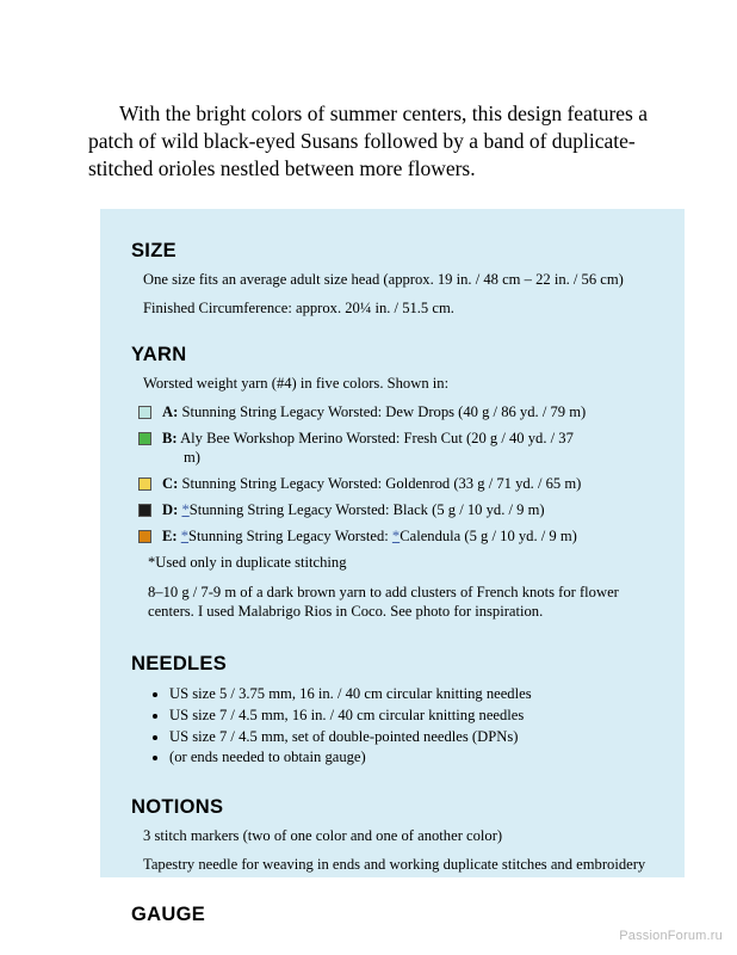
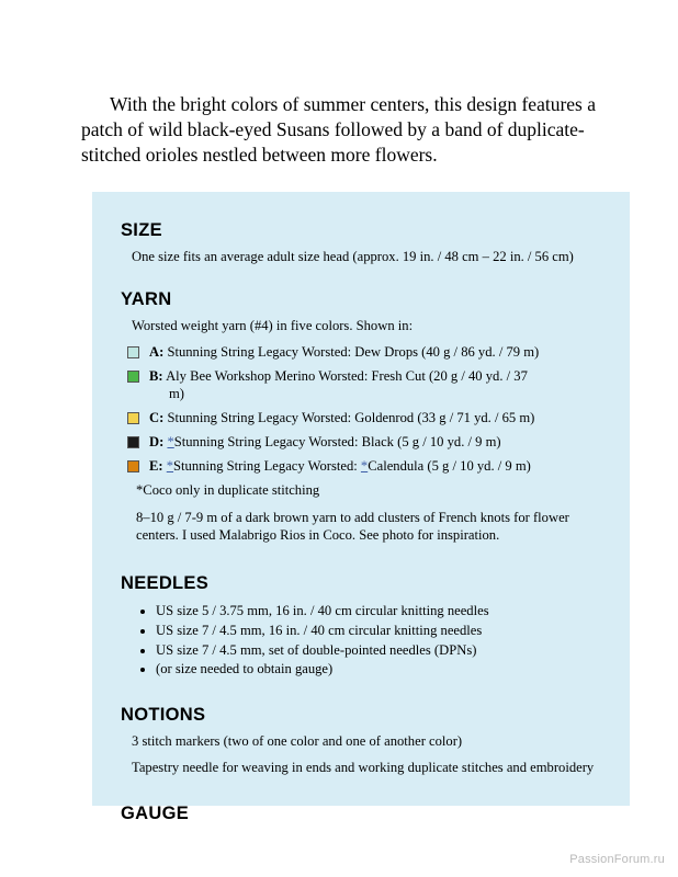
  With the bright colors of summer centers, this design features a patch of wild black-eyed Susans followed by a band of duplicate-stitched orioles nestled between more flowers.
  SIZE
  One size fits an average adult size head (approx. 19 in. / 48 cm – 22 in. / 56 cm)
- Finished Circumference: approx. 20¼ in. / 51.5 cm.
  YARN
  Worsted weight yarn (#4) in five colors. Shown in:
  A: Stunning String Legacy Worsted: Dew Drops (40 g / 86 yd. / 79 m)
  B: Aly Bee Workshop Merino Worsted: Fresh Cut (20 g / 40 yd. / 37
  m)
  C: Stunning String Legacy Worsted: Goldenrod (33 g / 71 yd. / 65 m)
  D: *Stunning String Legacy Worsted: Black (5 g / 10 yd. / 9 m)
  E: *Stunning String Legacy Worsted: *Calendula (5 g / 10 yd. / 9 m)
- *Used only in duplicate stitching
+ *Coco only in duplicate stitching
  8–10 g / 7-9 m of a dark brown yarn to add clusters of French knots for flower centers. I used Malabrigo Rios in Coco. See photo for inspiration.
  NEEDLES
  US size 5 / 3.75 mm, 16 in. / 40 cm circular knitting needles
  US size 7 / 4.5 mm, 16 in. / 40 cm circular knitting needles
  US size 7 / 4.5 mm, set of double-pointed needles (DPNs)
- (or ends needed to obtain gauge)
+ (or size needed to obtain gauge)
  NOTIONS
  3 stitch markers (two of one color and one of another color)
  Tapestry needle for weaving in ends and working duplicate stitches and embroidery
  GAUGE
  PassionForum.ru
